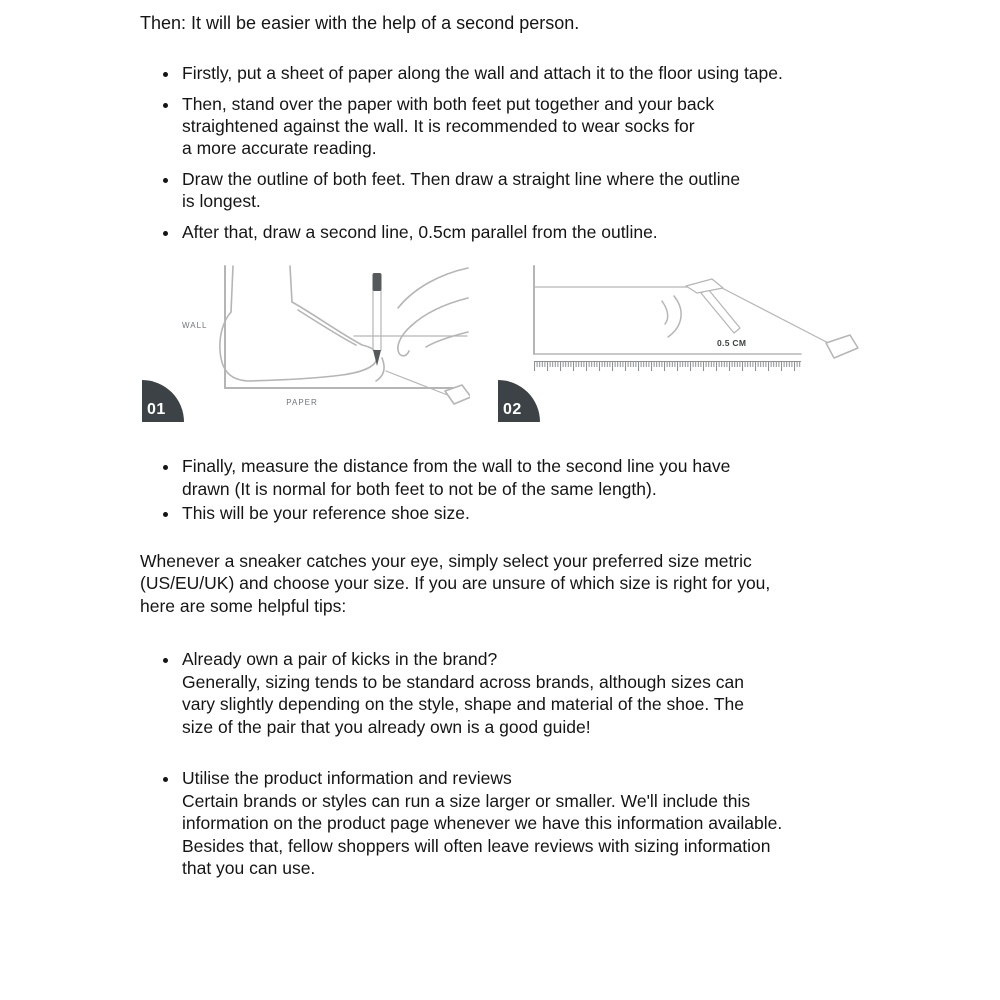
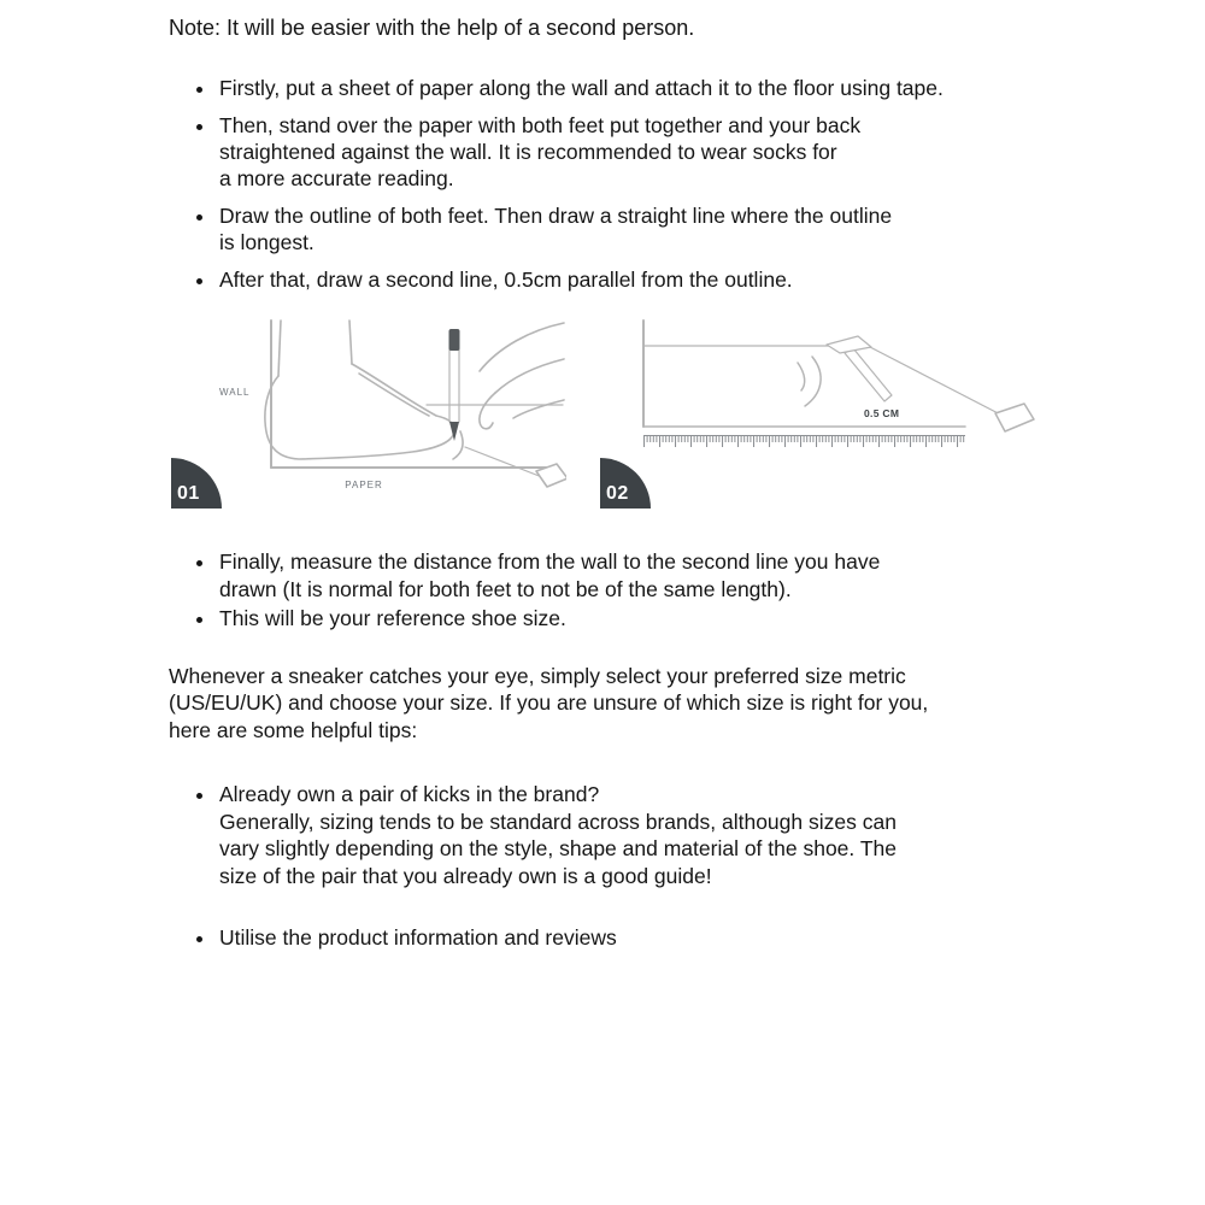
- Then: It will be easier with the help of a second person.
+ Note: It will be easier with the help of a second person.
  Firstly, put a sheet of paper along the wall and attach it to the floor using tape.
  Then, stand over the paper with both feet put together and your back
  straightened against the wall. It is recommended to wear socks for
  a more accurate reading.
  Draw the outline of both feet. Then draw a straight line where the outline
  is longest.
  After that, draw a second line, 0.5cm parallel from the outline.
  WALL
  PAPER
  01
  0.5 CM
  02
  Finally, measure the distance from the wall to the second line you have
  drawn (It is normal for both feet to not be of the same length).
  This will be your reference shoe size.
  Whenever a sneaker catches your eye, simply select your preferred size metric
  (US/EU/UK) and choose your size. If you are unsure of which size is right for you,
  here are some helpful tips:
  Already own a pair of kicks in the brand?
  Generally, sizing tends to be standard across brands, although sizes can
  vary slightly depending on the style, shape and material of the shoe. The
  size of the pair that you already own is a good guide!
  Utilise the product information and reviews
- Certain brands or styles can run a size larger or smaller. We'll include this
- information on the product page whenever we have this information available.
- Besides that, fellow shoppers will often leave reviews with sizing information
- that you can use.
